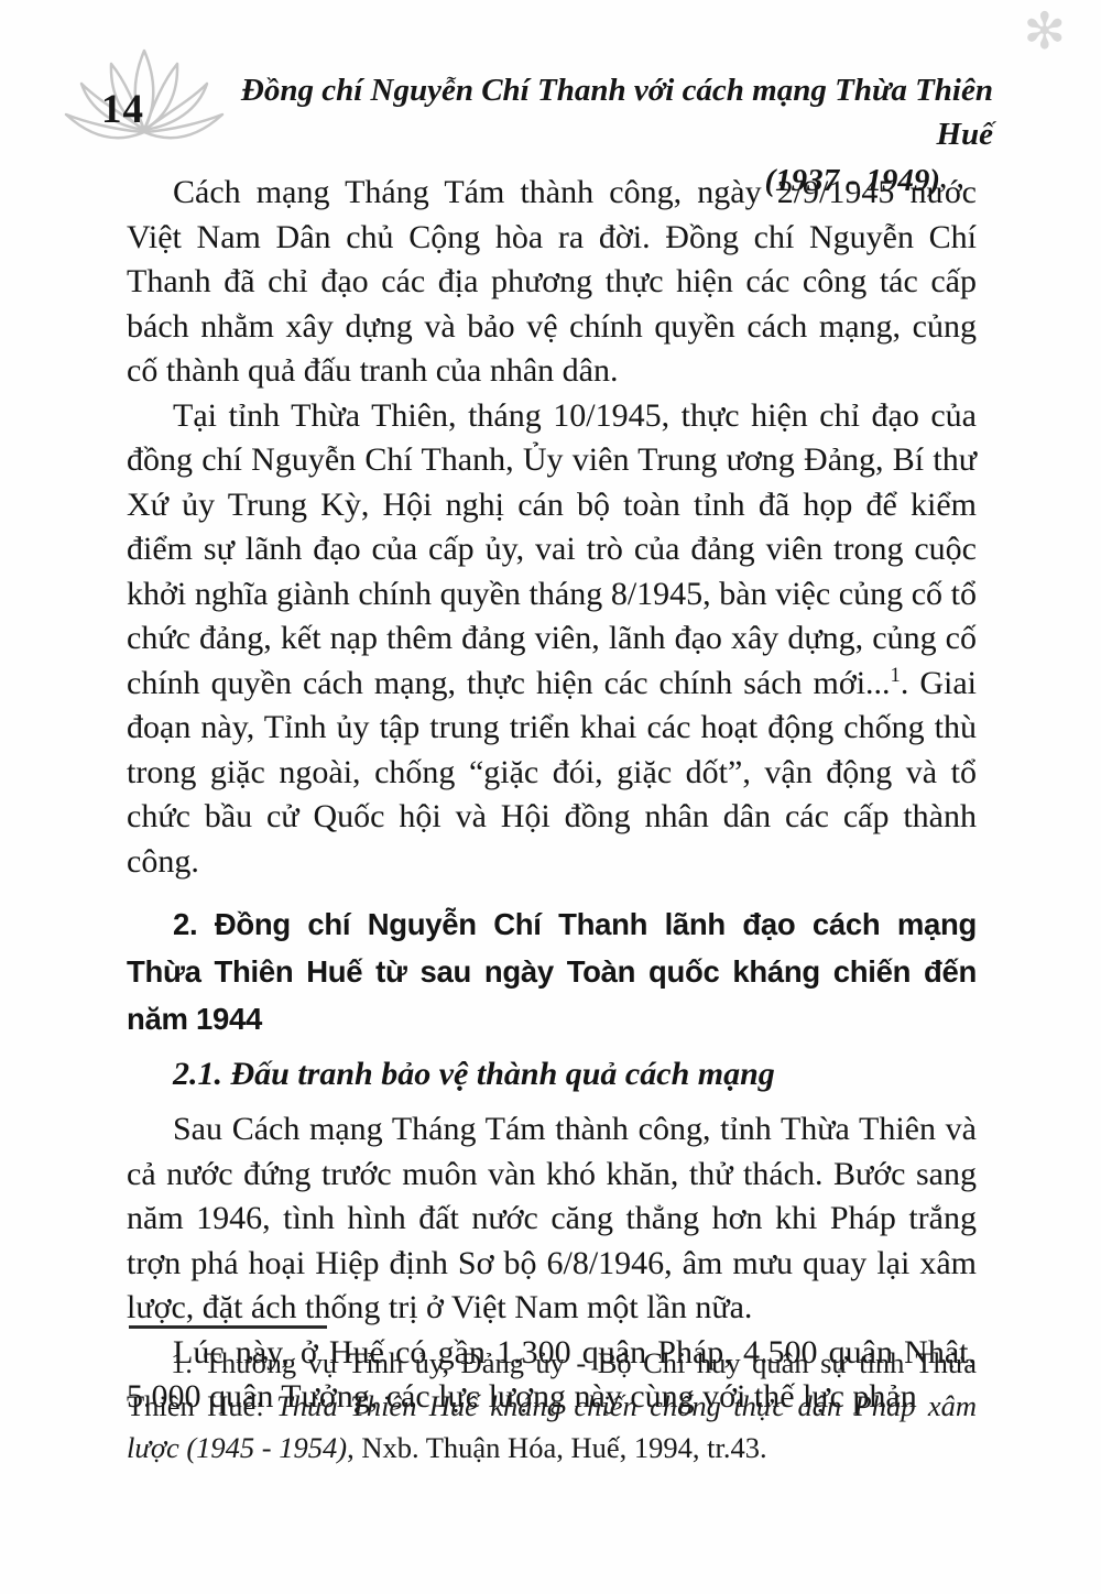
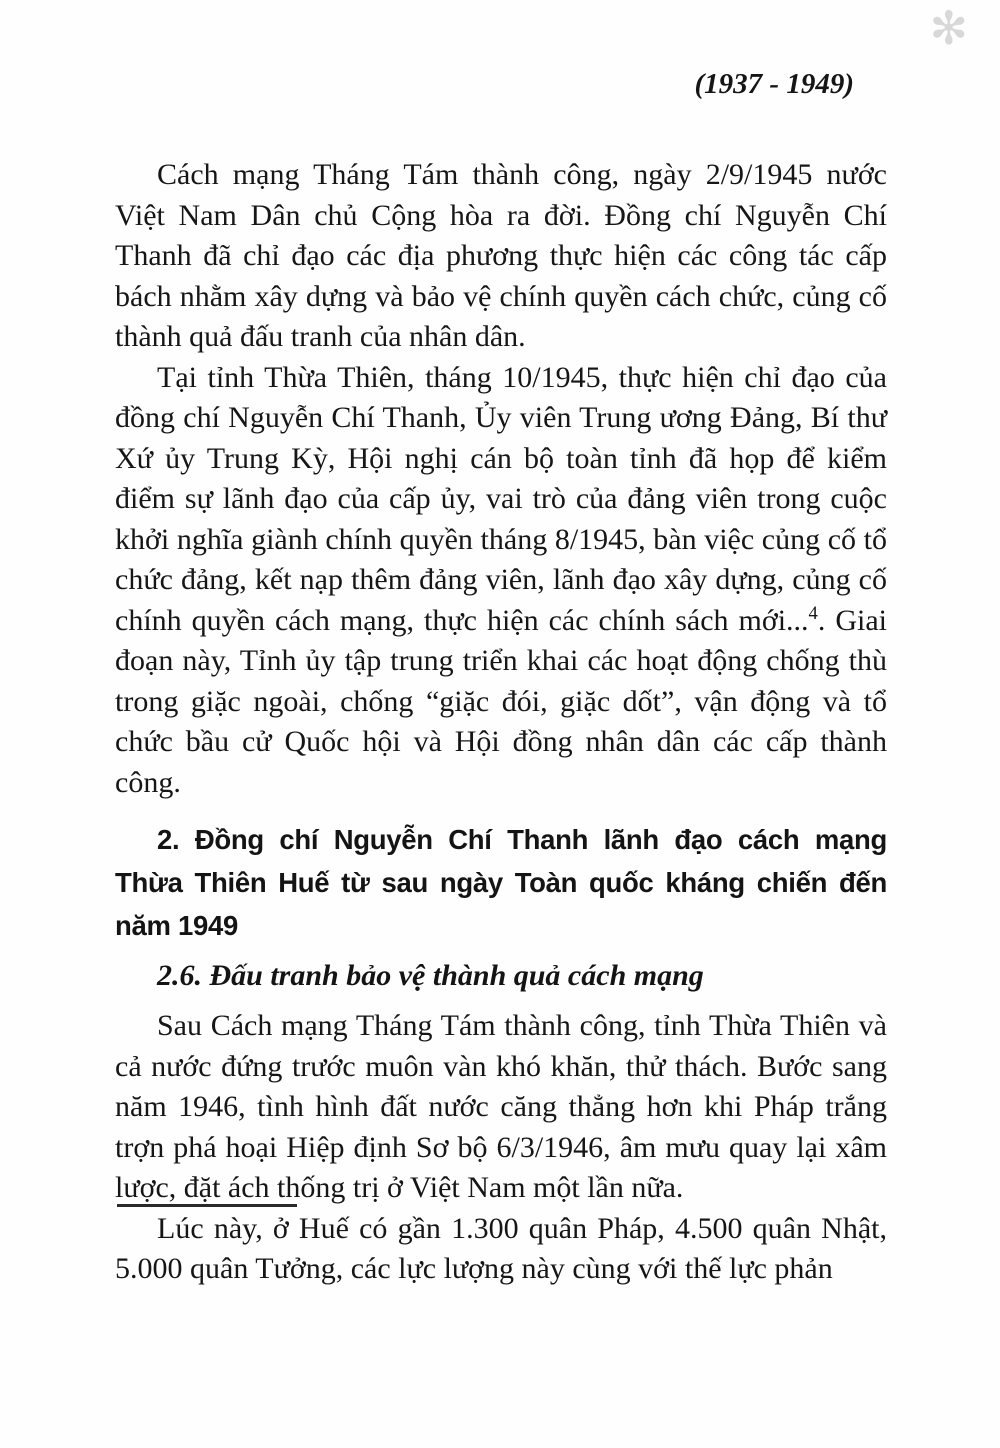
- 14
  ✻
- Đồng chí Nguyễn Chí Thanh với cách mạng Thừa Thiên Huế
  (1937 - 1949)
- Cách mạng Tháng Tám thành công, ngày 2/9/1945 nước Việt Nam Dân chủ Cộng hòa ra đời. Đồng chí Nguyễn Chí Thanh đã chỉ đạo các địa phương thực hiện các công tác cấp bách nhằm xây dựng và bảo vệ chính quyền cách mạng, củng cố thành quả đấu tranh của nhân dân.
+ Cách mạng Tháng Tám thành công, ngày 2/9/1945 nước Việt Nam Dân chủ Cộng hòa ra đời. Đồng chí Nguyễn Chí Thanh đã chỉ đạo các địa phương thực hiện các công tác cấp bách nhằm xây dựng và bảo vệ chính quyền cách chức, củng cố thành quả đấu tranh của nhân dân.
- Tại tỉnh Thừa Thiên, tháng 10/1945, thực hiện chỉ đạo của đồng chí Nguyễn Chí Thanh, Ủy viên Trung ương Đảng, Bí thư Xứ ủy Trung Kỳ, Hội nghị cán bộ toàn tỉnh đã họp để kiểm điểm sự lãnh đạo của cấp ủy, vai trò của đảng viên trong cuộc khởi nghĩa giành chính quyền tháng 8/1945, bàn việc củng cố tổ chức đảng, kết nạp thêm đảng viên, lãnh đạo xây dựng, củng cố chính quyền cách mạng, thực hiện các chính sách mới...1. Giai đoạn này, Tỉnh ủy tập trung triển khai các hoạt động chống thù trong giặc ngoài, chống “giặc đói, giặc dốt”, vận động và tổ chức bầu cử Quốc hội và Hội đồng nhân dân các cấp thành công.
+ Tại tỉnh Thừa Thiên, tháng 10/1945, thực hiện chỉ đạo của đồng chí Nguyễn Chí Thanh, Ủy viên Trung ương Đảng, Bí thư Xứ ủy Trung Kỳ, Hội nghị cán bộ toàn tỉnh đã họp để kiểm điểm sự lãnh đạo của cấp ủy, vai trò của đảng viên trong cuộc khởi nghĩa giành chính quyền tháng 8/1945, bàn việc củng cố tổ chức đảng, kết nạp thêm đảng viên, lãnh đạo xây dựng, củng cố chính quyền cách mạng, thực hiện các chính sách mới...4. Giai đoạn này, Tỉnh ủy tập trung triển khai các hoạt động chống thù trong giặc ngoài, chống “giặc đói, giặc dốt”, vận động và tổ chức bầu cử Quốc hội và Hội đồng nhân dân các cấp thành công.
- 2. Đồng chí Nguyễn Chí Thanh lãnh đạo cách mạng Thừa Thiên Huế từ sau ngày Toàn quốc kháng chiến đến năm 1944
+ 2. Đồng chí Nguyễn Chí Thanh lãnh đạo cách mạng Thừa Thiên Huế từ sau ngày Toàn quốc kháng chiến đến năm 1949
- 2.1. Đấu tranh bảo vệ thành quả cách mạng
+ 2.6. Đấu tranh bảo vệ thành quả cách mạng
- Sau Cách mạng Tháng Tám thành công, tỉnh Thừa Thiên và cả nước đứng trước muôn vàn khó khăn, thử thách. Bước sang năm 1946, tình hình đất nước căng thẳng hơn khi Pháp trắng trợn phá hoại Hiệp định Sơ bộ 6/8/1946, âm mưu quay lại xâm lược, đặt ách thống trị ở Việt Nam một lần nữa.
+ Sau Cách mạng Tháng Tám thành công, tỉnh Thừa Thiên và cả nước đứng trước muôn vàn khó khăn, thử thách. Bước sang năm 1946, tình hình đất nước căng thẳng hơn khi Pháp trắng trợn phá hoại Hiệp định Sơ bộ 6/3/1946, âm mưu quay lại xâm lược, đặt ách thống trị ở Việt Nam một lần nữa.
  Lúc này, ở Huế có gần 1.300 quân Pháp, 4.500 quân Nhật, 5.000 quân Tưởng, các lực lượng này cùng với thế lực phản
- 1. Thường vụ Tỉnh ủy, Đảng ủy - Bộ Chỉ huy quân sự tỉnh Thừa Thiên Huế: Thừa Thiên Huế kháng chiến chống thực dân Pháp xâm lược (1945 - 1954), Nxb. Thuận Hóa, Huế, 1994, tr.43.
